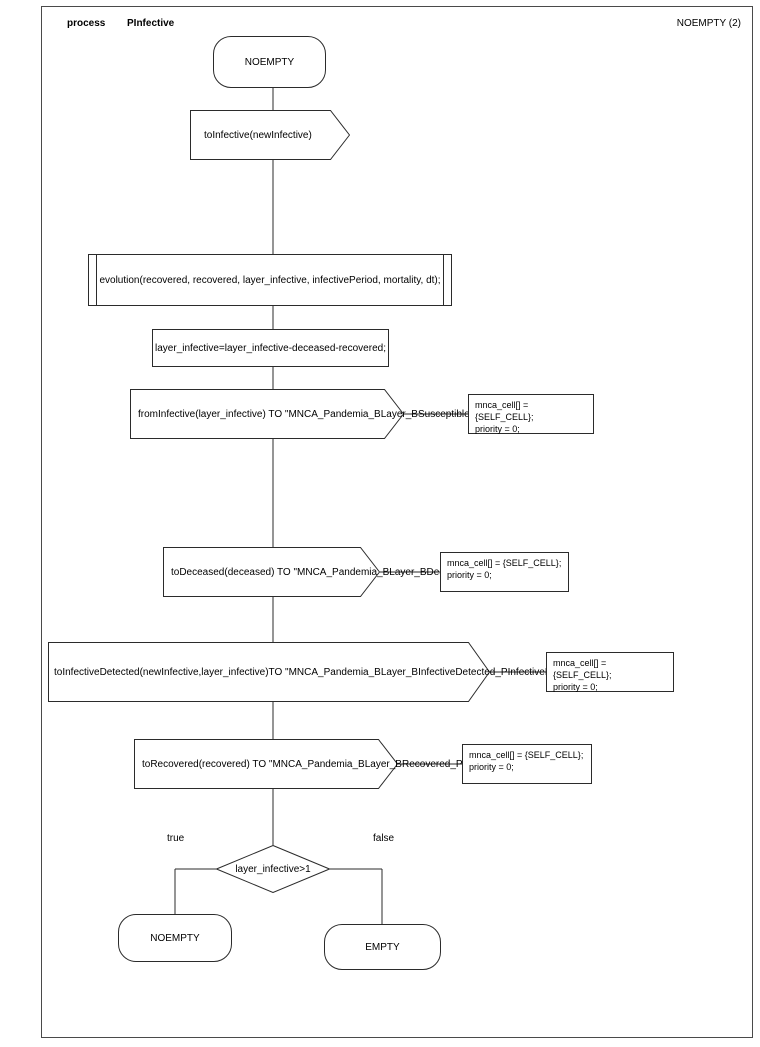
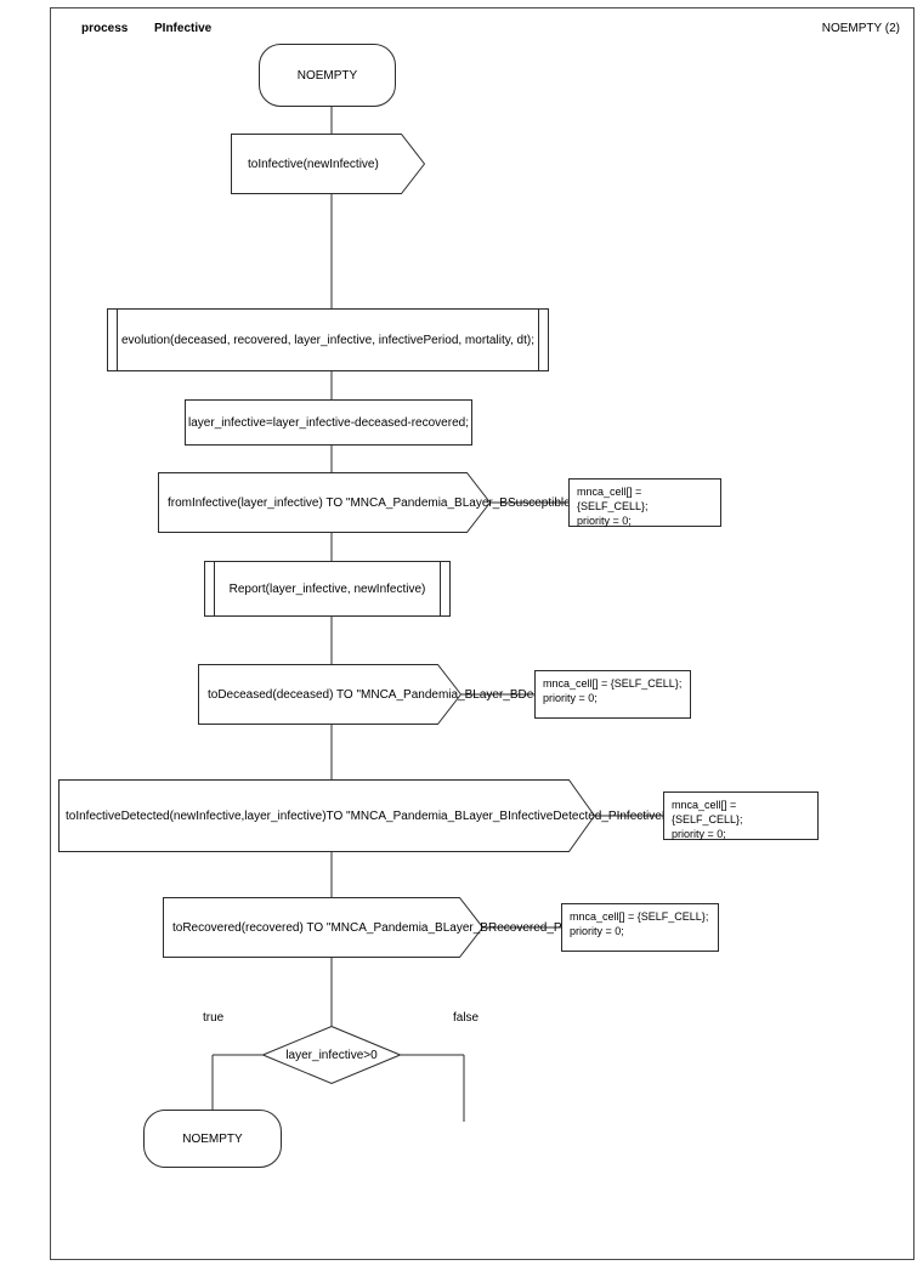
  process
  PInfective
  NOEMPTY (2)
  NOEMPTY
  toInfective(newInfective)
- evolution(recovered, recovered, layer_infective, infectivePeriod, mortality, dt);
+ evolution(deceased, recovered, layer_infective, infectivePeriod, mortality, dt);
  layer_infective=layer_infective-deceased-recovered;
  fromInfective(layer_infective) TO "MNCA_Pandemia_BLayer_BSusceptible
  mnca_cell[] = {SELF_CELL};
  priority = 0;
+ Report(layer_infective, newInfective)
  toDeceased(deceased) TO "MNCA_Pandemia_BLayer_BDe
  mnca_cell[] = {SELF_CELL};
  priority = 0;
  toInfectiveDetected(newInfective,layer_infective)TO "MNCA_Pandemia_BLayer_BInfectiveDetected_PInfective
  mnca_cell[] = {SELF_CELL};
  priority = 0;
  toRecovered(recovered) TO "MNCA_Pandemia_BLayer_BRecovered_P
  mnca_cell[] = {SELF_CELL};
  priority = 0;
- layer_infective>1
+ layer_infective>0
  true
  false
  NOEMPTY
- EMPTY
